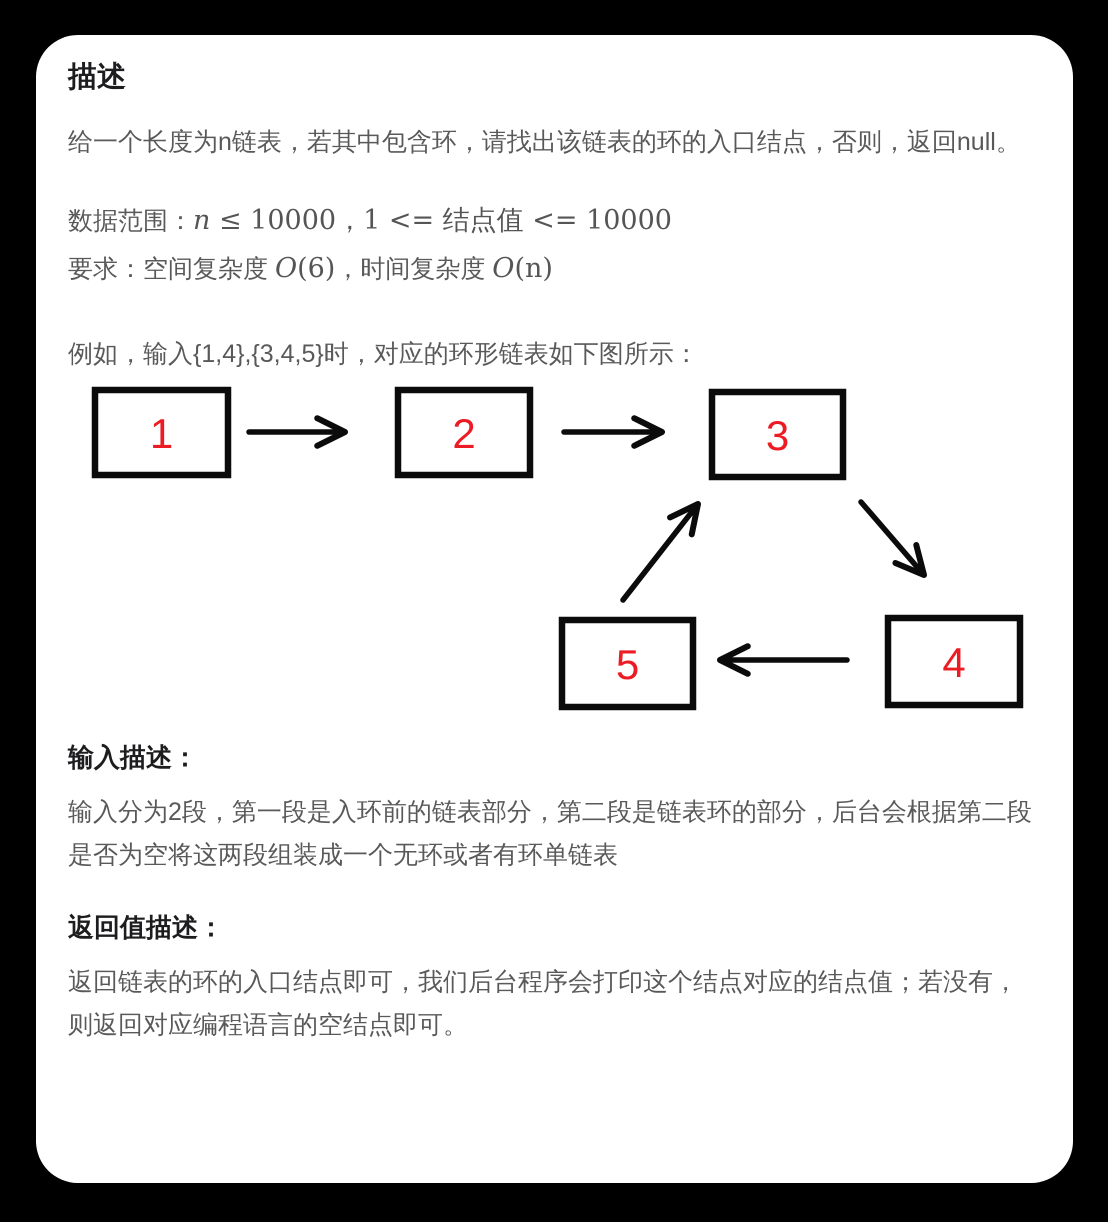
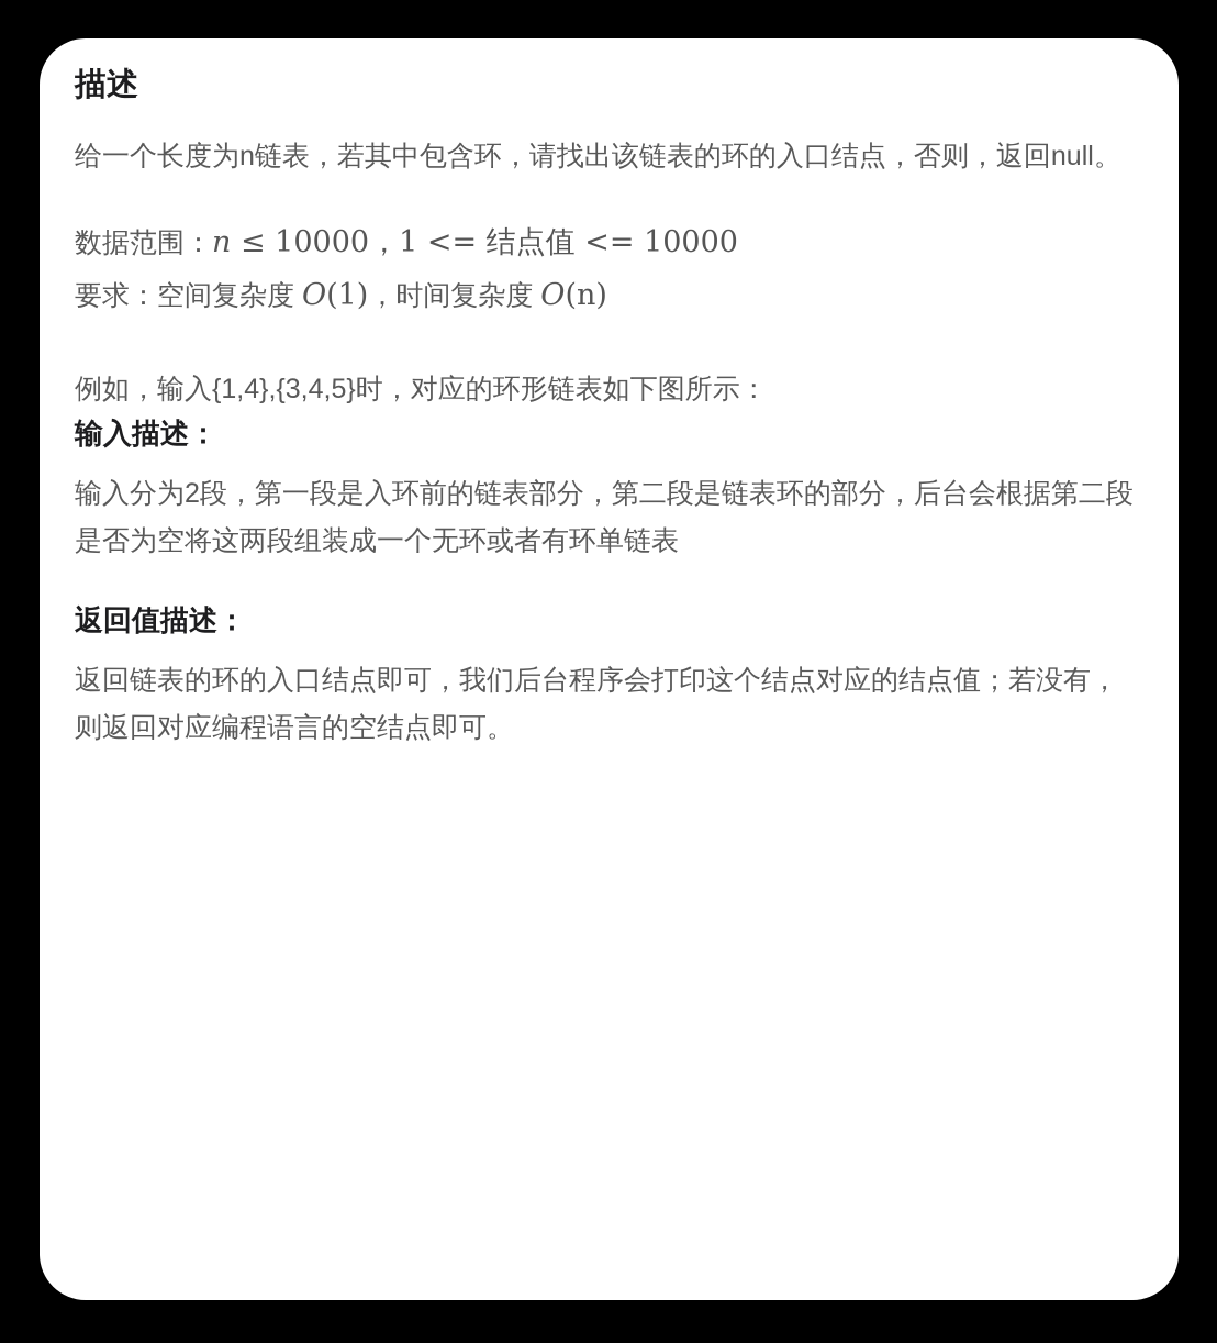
  描述
  给一个长度为n链表，若其中包含环，请找出该链表的环的入口结点，否则，返回null。
  数据范围：n ≤ 10000，1 <= 结点值 <= 10000
- 要求：空间复杂度 O(6)，时间复杂度 O(n)
+ 要求：空间复杂度 O(1)，时间复杂度 O(n)
  例如，输入{1,4},{3,4,5}时，对应的环形链表如下图所示：
- 1
- 2
- 3
- 4
- 5
  输入描述：
  输入分为2段，第一段是入环前的链表部分，第二段是链表环的部分，后台会根据第二段是否为空将这两段组装成一个无环或者有环单链表
  返回值描述：
  返回链表的环的入口结点即可，我们后台程序会打印这个结点对应的结点值；若没有，则返回对应编程语言的空结点即可。
